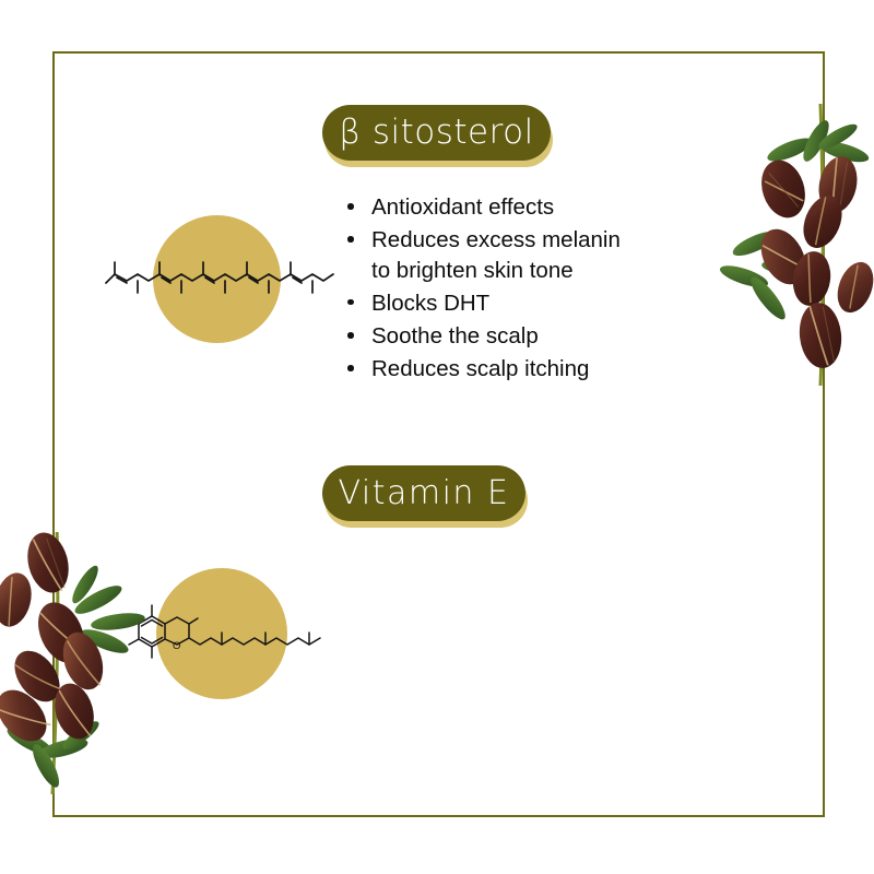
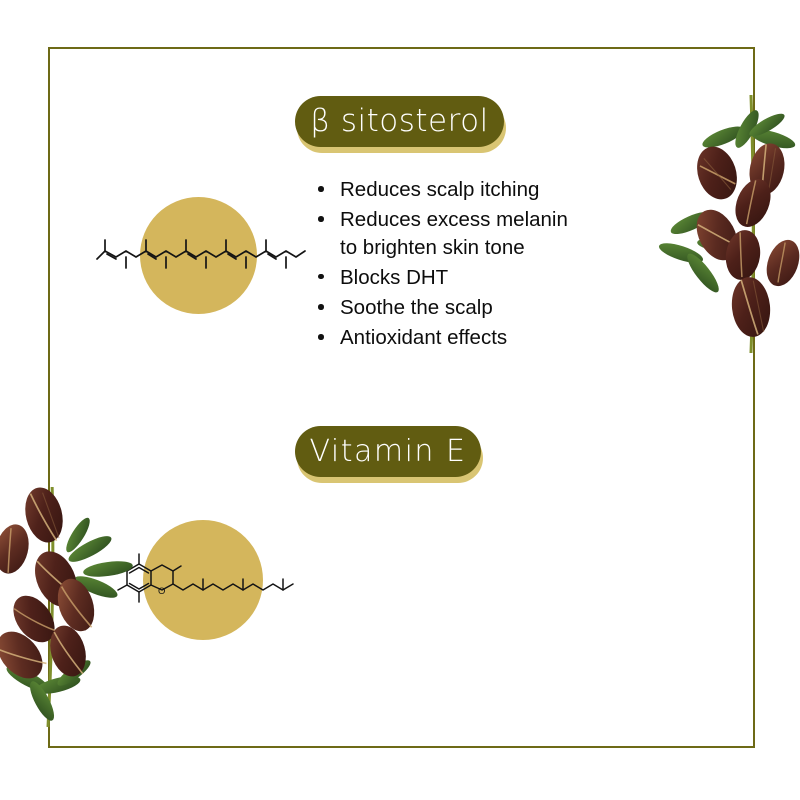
  β sitosterol
- Antioxidant effects
+ Reduces scalp itching
  Reduces excess melanin
  to brighten skin tone
  Blocks DHT
  Soothe the scalp
- Reduces scalp itching
+ Antioxidant effects
  Vitamin E
  O
